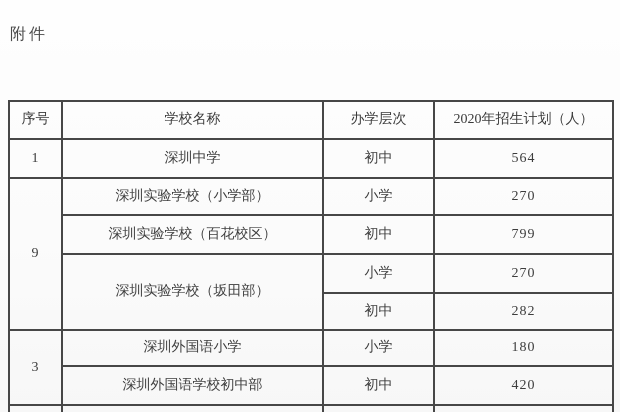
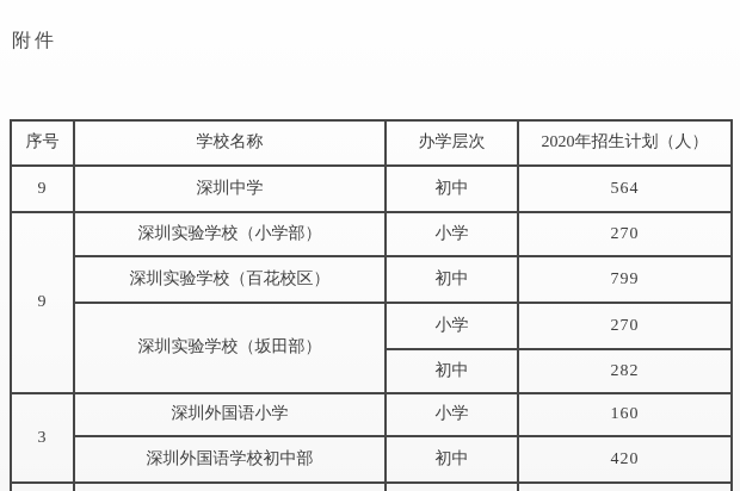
  附件
  序号	学校名称	办学层次	2020年招生计划（人）
- 1	深圳中学	初中	564
+ 9	深圳中学	初中	564
  9	深圳实验学校（小学部）	小学	270
  深圳实验学校（百花校区）	初中	799
  深圳实验学校（坂田部）	小学	270
  初中	282
- 3	深圳外国语小学	小学	180
+ 3	深圳外国语小学	小学	160
  深圳外国语学校初中部	初中	420
